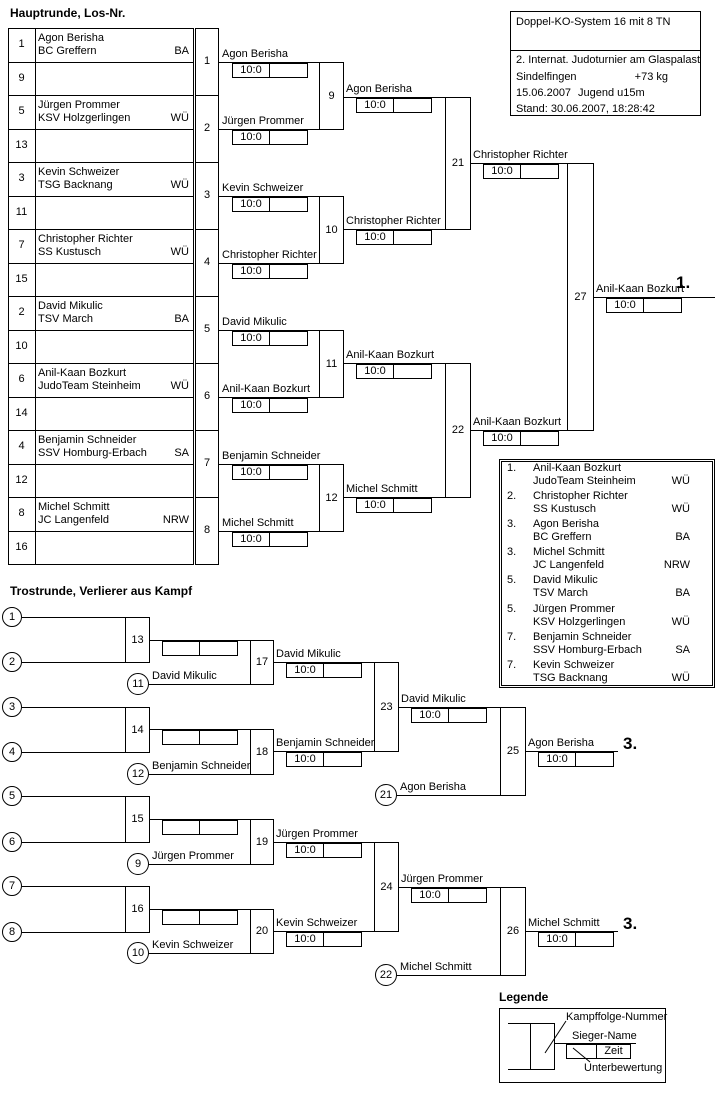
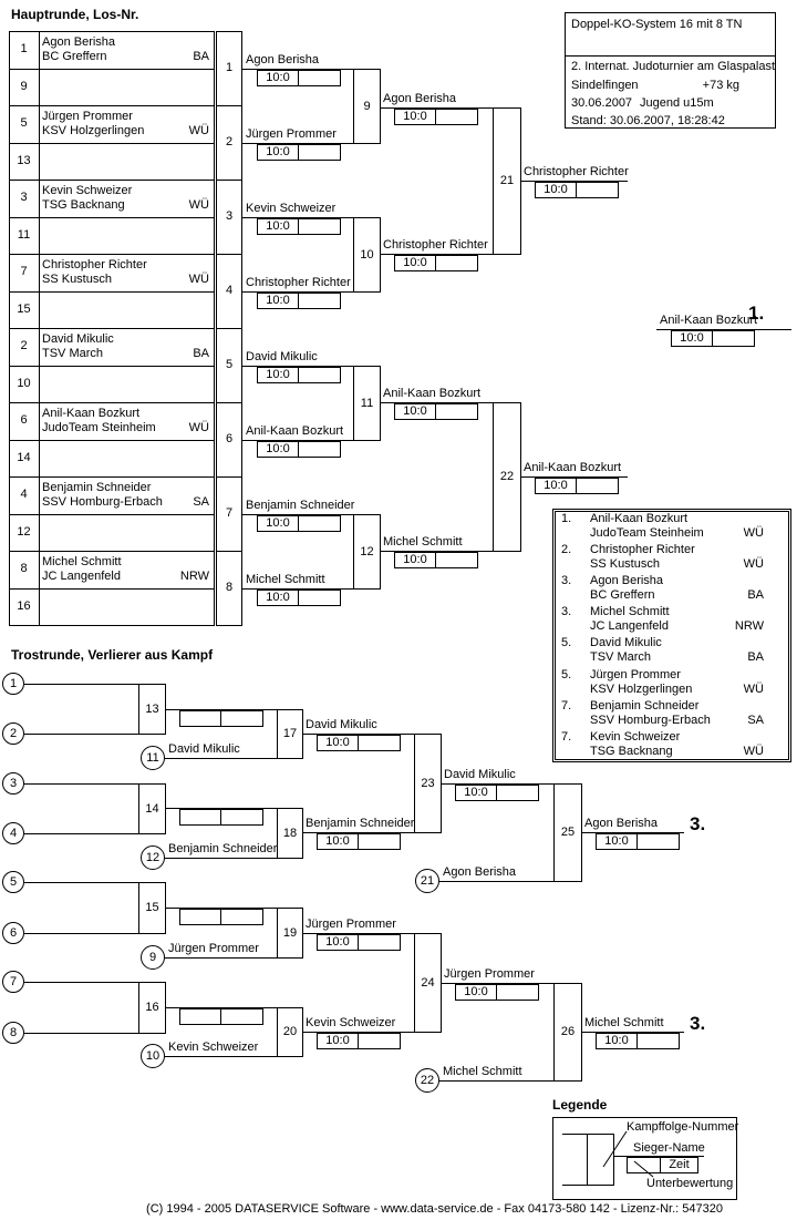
  Hauptrunde, Los-Nr.
  Trostrunde, Verlierer aus Kampf
  Doppel-KO-System 16 mit 8 TN
  2. Internat. Judoturnier am Glaspalast
  Sindelfingen
  +73 kg
- 15.06.2007
+ 30.06.2007
  Jugend u15m
  Stand: 30.06.2007, 18:28:42
  Legende
+ (C) 1994 - 2005 DATASERVICE Software - www.data-service.de - Fax 04173-580 142 - Lizenz-Nr.: 547320
  1
  9
  Agon Berisha
  BC Greffern
  BA
  1
  5
  13
  Jürgen Prommer
  KSV Holzgerlingen
  WÜ
  2
  3
  11
  Kevin Schweizer
  TSG Backnang
  WÜ
  3
  7
  15
  Christopher Richter
  SS Kustusch
  WÜ
  4
  2
  10
  David Mikulic
  TSV March
  BA
  5
  6
  14
  Anil-Kaan Bozkurt
  JudoTeam Steinheim
  WÜ
  6
  4
  12
  Benjamin Schneider
  SSV Homburg-Erbach
  SA
  7
  8
  16
  Michel Schmitt
  JC Langenfeld
  NRW
  8
  Agon Berisha
  10:0
  Jürgen Prommer
  10:0
  Kevin Schweizer
  10:0
  Christopher Richter
  10:0
  David Mikulic
  10:0
  Anil-Kaan Bozkurt
  10:0
  Benjamin Schneider
  10:0
  Michel Schmitt
  10:0
  9
  10
  11
  12
  Agon Berisha
  10:0
  Christopher Richter
  10:0
  Anil-Kaan Bozkurt
  10:0
  Michel Schmitt
  10:0
  21
  22
  Christopher Richter
  10:0
  Anil-Kaan Bozkurt
  10:0
- 27
  Anil-Kaan Bozkurt
  10:0
  1.
  1
  2
  3
  4
  5
  6
  7
  8
  13
  14
  15
  16
  11
  David Mikulic
  12
  Benjamin Schneider
  9
  Jürgen Prommer
  10
  Kevin Schweizer
  17
  18
  19
  20
  David Mikulic
  10:0
  Benjamin Schneider
  10:0
  Jürgen Prommer
  10:0
  Kevin Schweizer
  10:0
  23
  24
  David Mikulic
  10:0
  Jürgen Prommer
  10:0
  21
  Agon Berisha
  22
  Michel Schmitt
  25
  26
  Agon Berisha
  10:0
  3.
  Michel Schmitt
  10:0
  3.
  1.
  Anil-Kaan Bozkurt
  JudoTeam Steinheim
  WÜ
  2.
  Christopher Richter
  SS Kustusch
  WÜ
  3.
  Agon Berisha
  BC Greffern
  BA
  3.
  Michel Schmitt
  JC Langenfeld
  NRW
  5.
  David Mikulic
  TSV March
  BA
  5.
  Jürgen Prommer
  KSV Holzgerlingen
  WÜ
  7.
  Benjamin Schneider
  SSV Homburg-Erbach
  SA
  7.
  Kevin Schweizer
  TSG Backnang
  WÜ
  Zeit
  Kampffolge-Nummer
  Sieger-Name
  Unterbewertung
